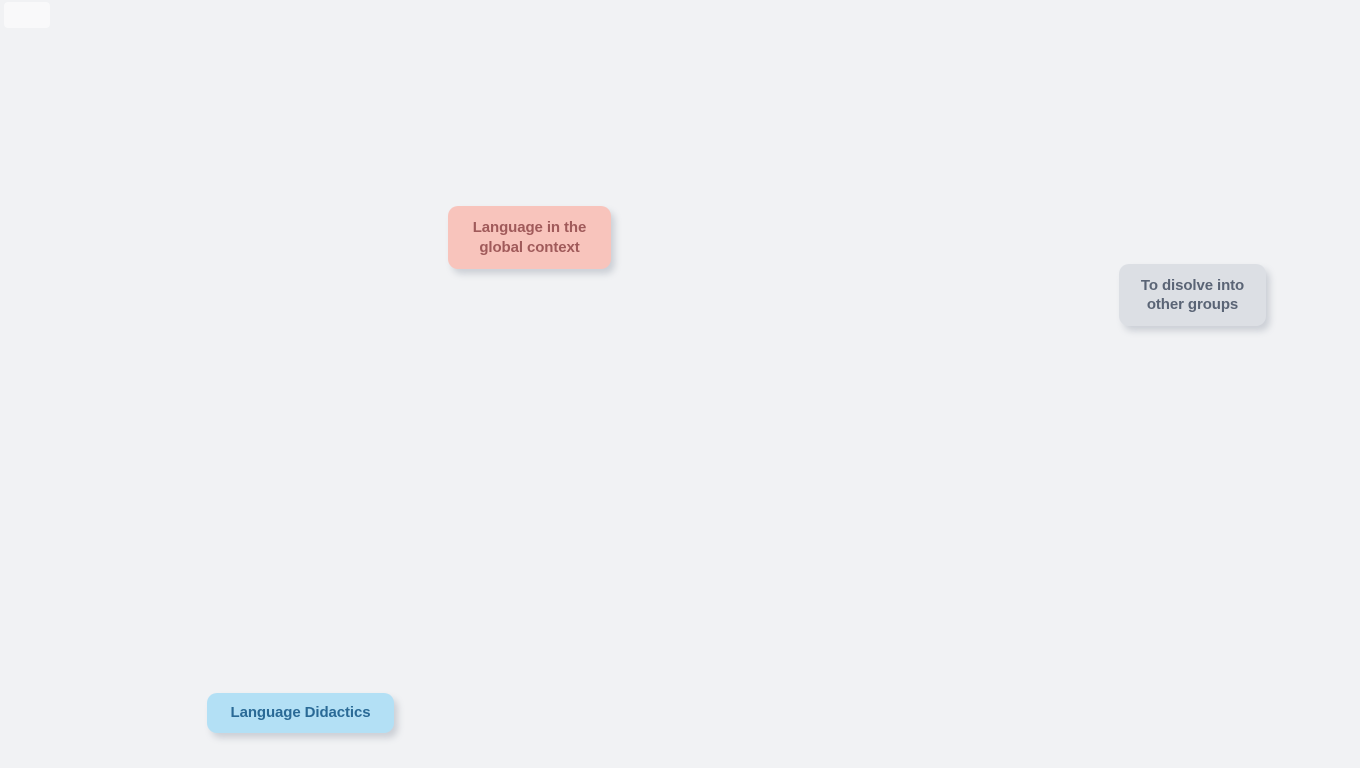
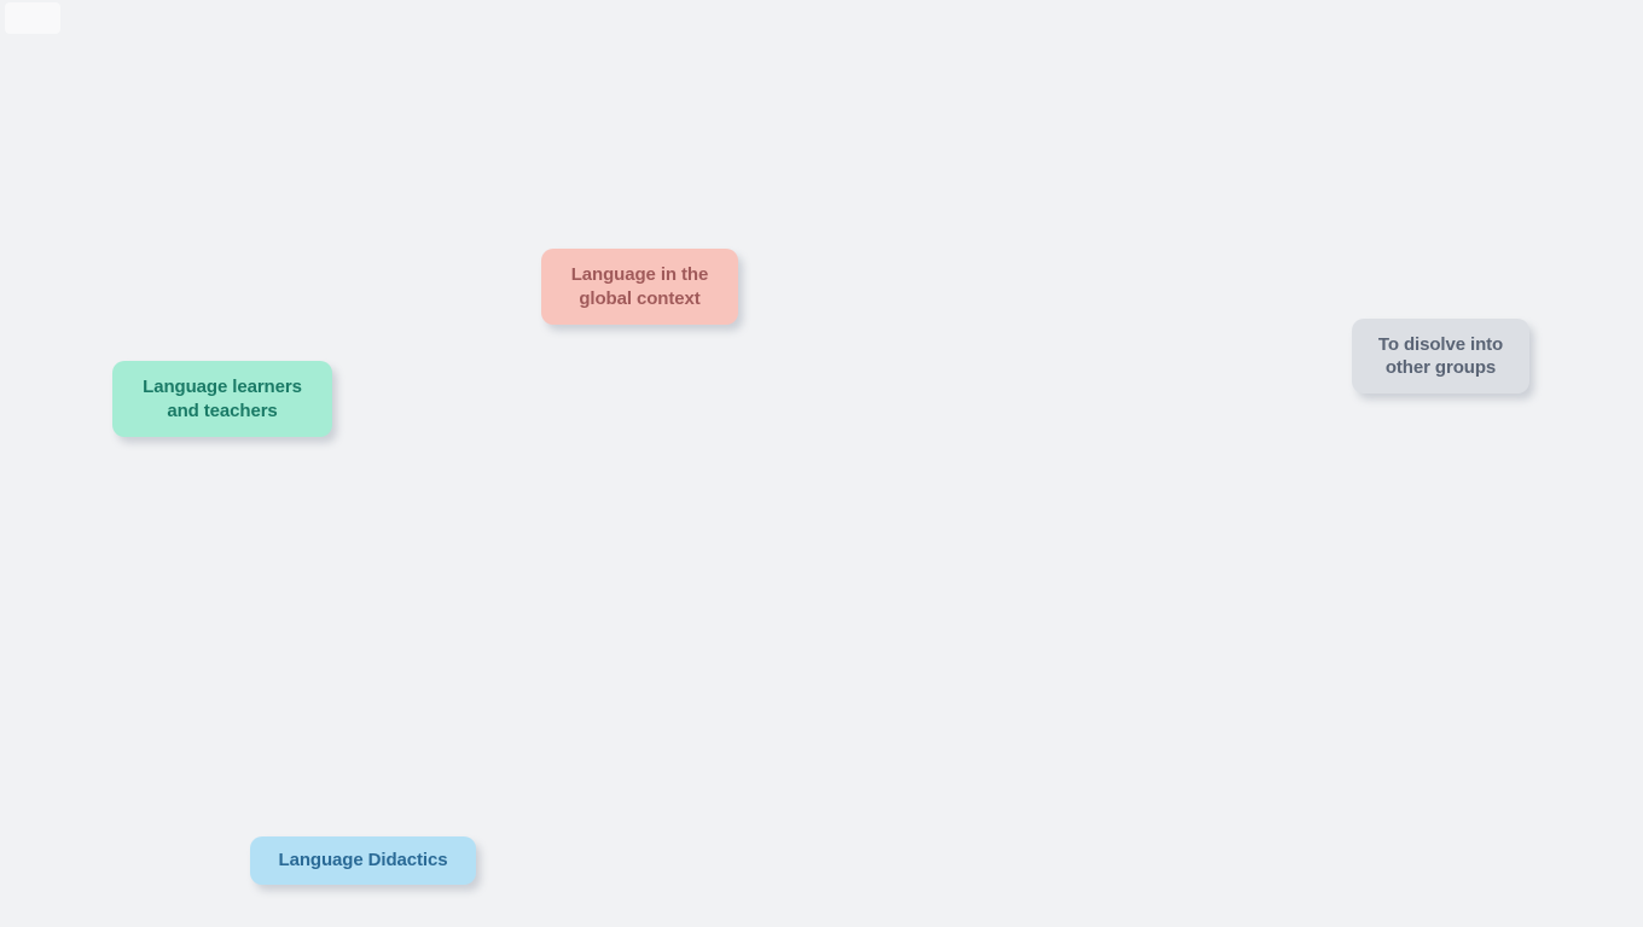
  Language in the
  global context
+ Language learners
+ and teachers
  To disolve into
  other groups
  Language Didactics
